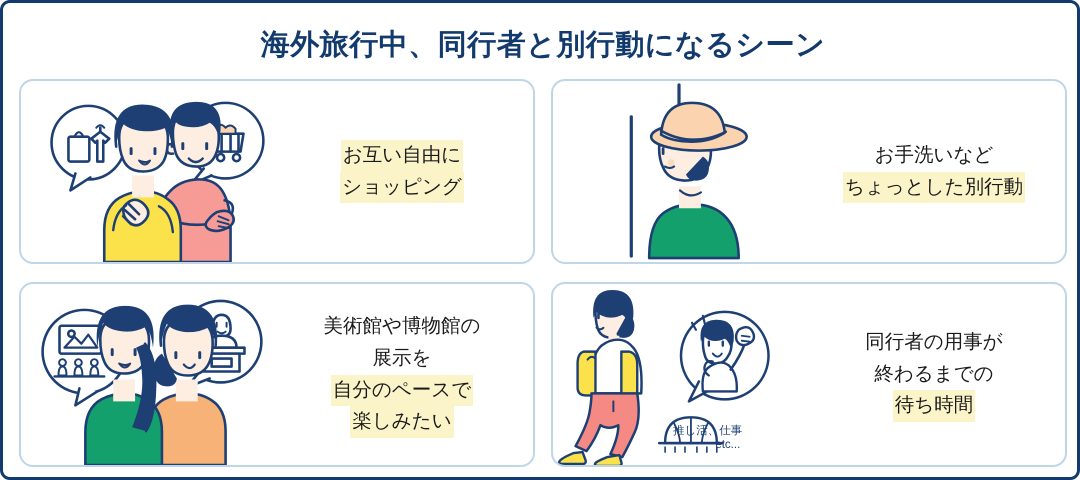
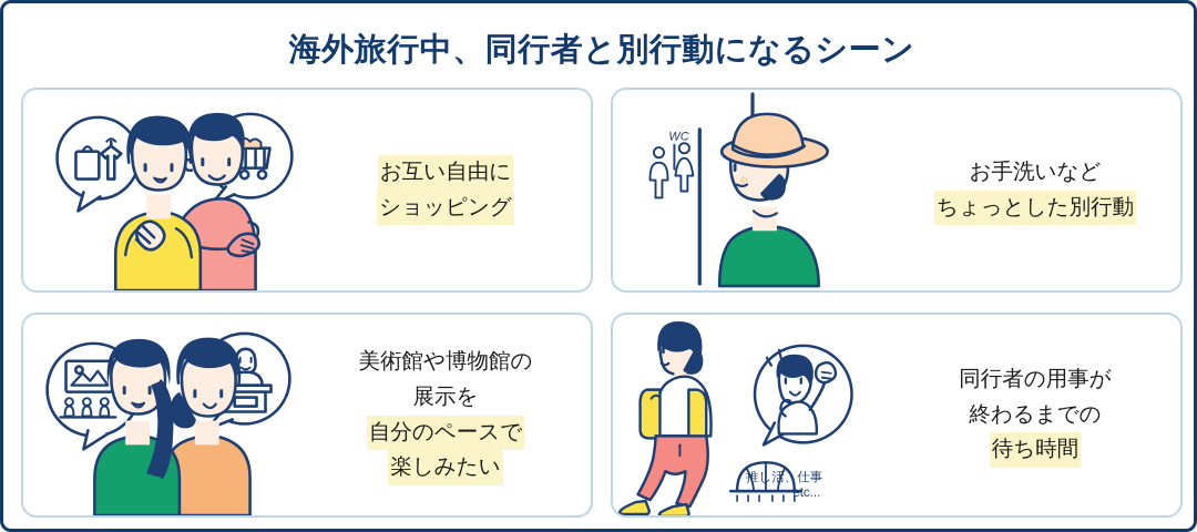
  海外旅行中、同行者と別行動になるシーン
  お互い自由に
  ショッピング
+ WC
  お手洗いなど
  ちょっとした別行動
  美術館や博物館の
  展示を
  自分のペースで
  楽しみたい
  推し活、仕事
  etc...
  同行者の用事が
  終わるまでの
  待ち時間
